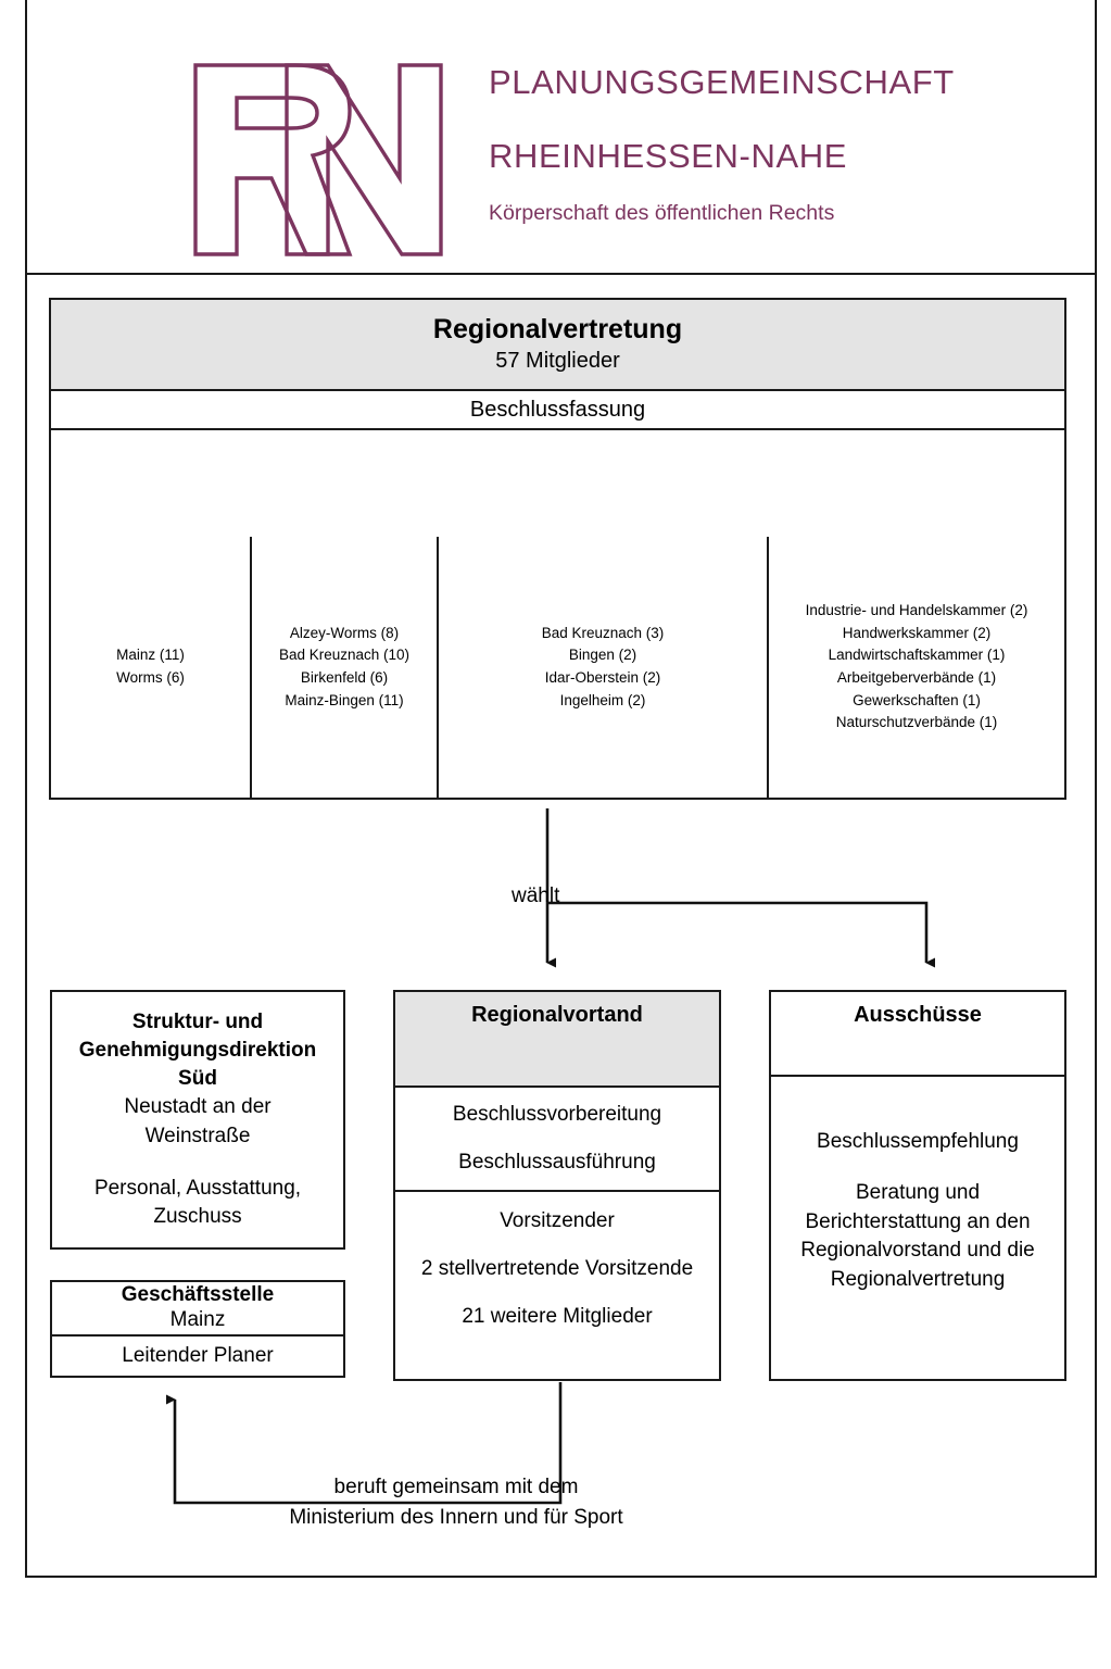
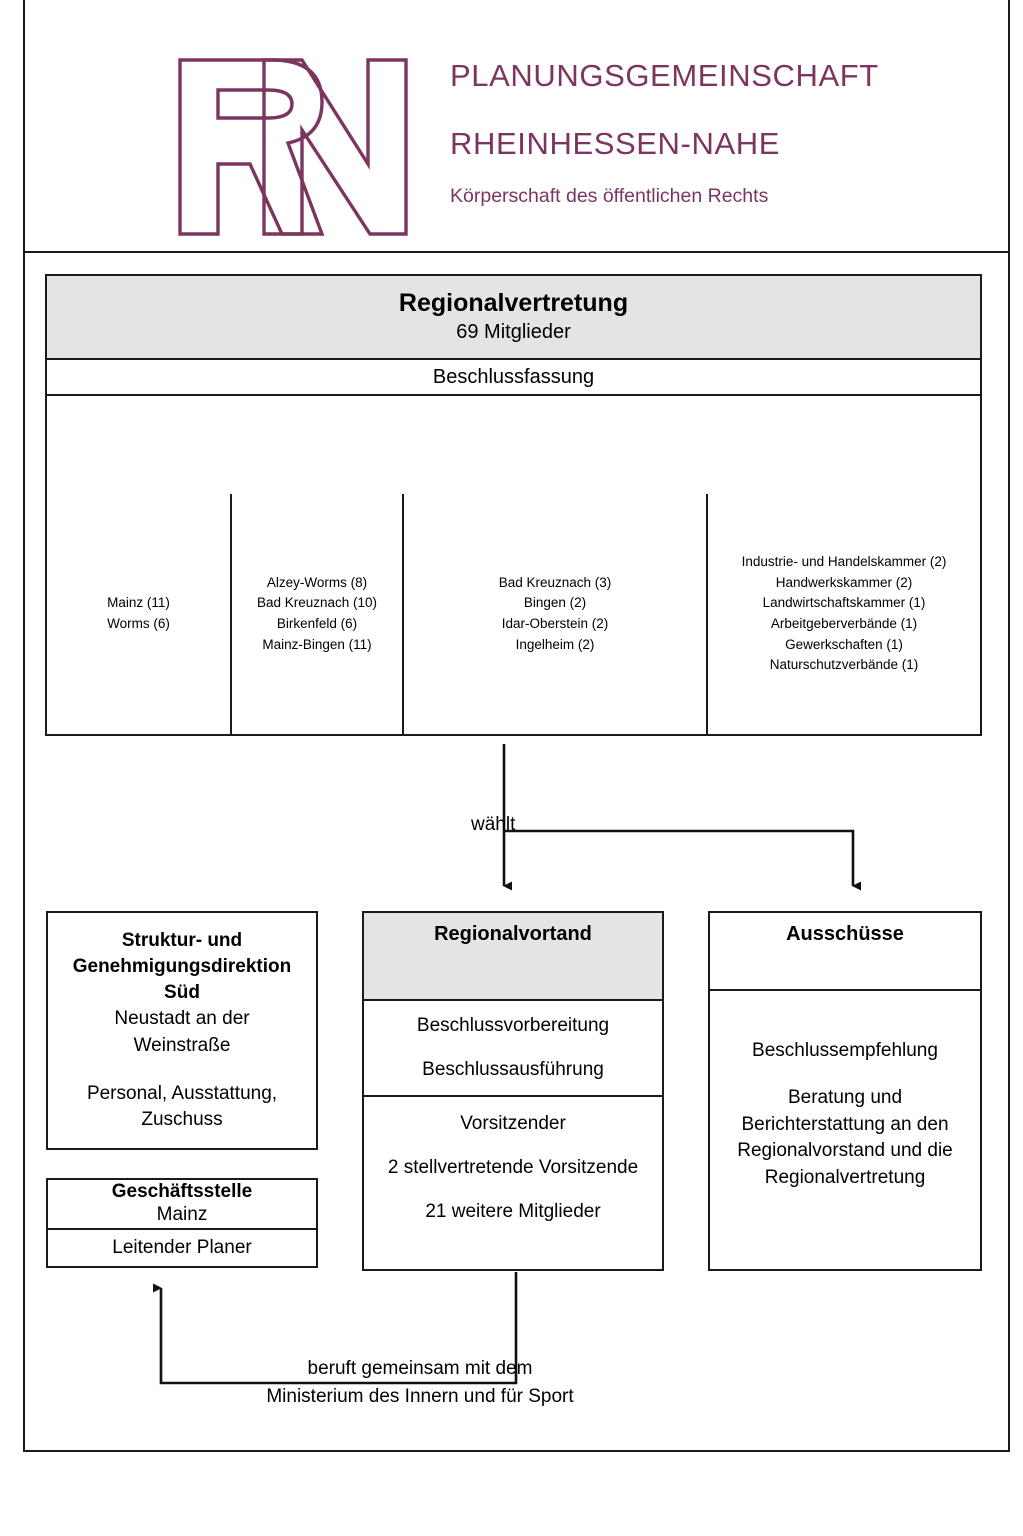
  PLANUNGSGEMEINSCHAFT
  RHEINHESSEN-NAHE
  Körperschaft des öffentlichen Rechts
  Regionalvertretung
- 57 Mitglieder
+ 69 Mitglieder
  Beschlussfassung
  Mainz (11)
  Worms (6)
  Alzey-Worms (8)
  Bad Kreuznach (10)
  Birkenfeld (6)
  Mainz-Bingen (11)
  Bad Kreuznach (3)
  Bingen (2)
  Idar-Oberstein (2)
  Ingelheim (2)
  Industrie- und Handelskammer (2)
  Handwerkskammer (2)
  Landwirtschaftskammer (1)
  Arbeitgeberverbände (1)
  Gewerkschaften (1)
  Naturschutzverbände (1)
  wählt
  Struktur- und
  Genehmigungsdirektion
  Süd
  Neustadt an der
  Weinstraße
  Personal, Ausstattung,
  Zuschuss
  Geschäftsstelle
  Mainz
  Leitender Planer
  Regionalvortand
  Beschlussvorbereitung
  Beschlussausführung
  Vorsitzender
  2 stellvertretende Vorsitzende
  21 weitere Mitglieder
  Ausschüsse
  Beschlussempfehlung
  Beratung und
  Berichterstattung an den
  Regionalvorstand und die
  Regionalvertretung
  beruft gemeinsam mit dem
  Ministerium des Innern und für Sport
